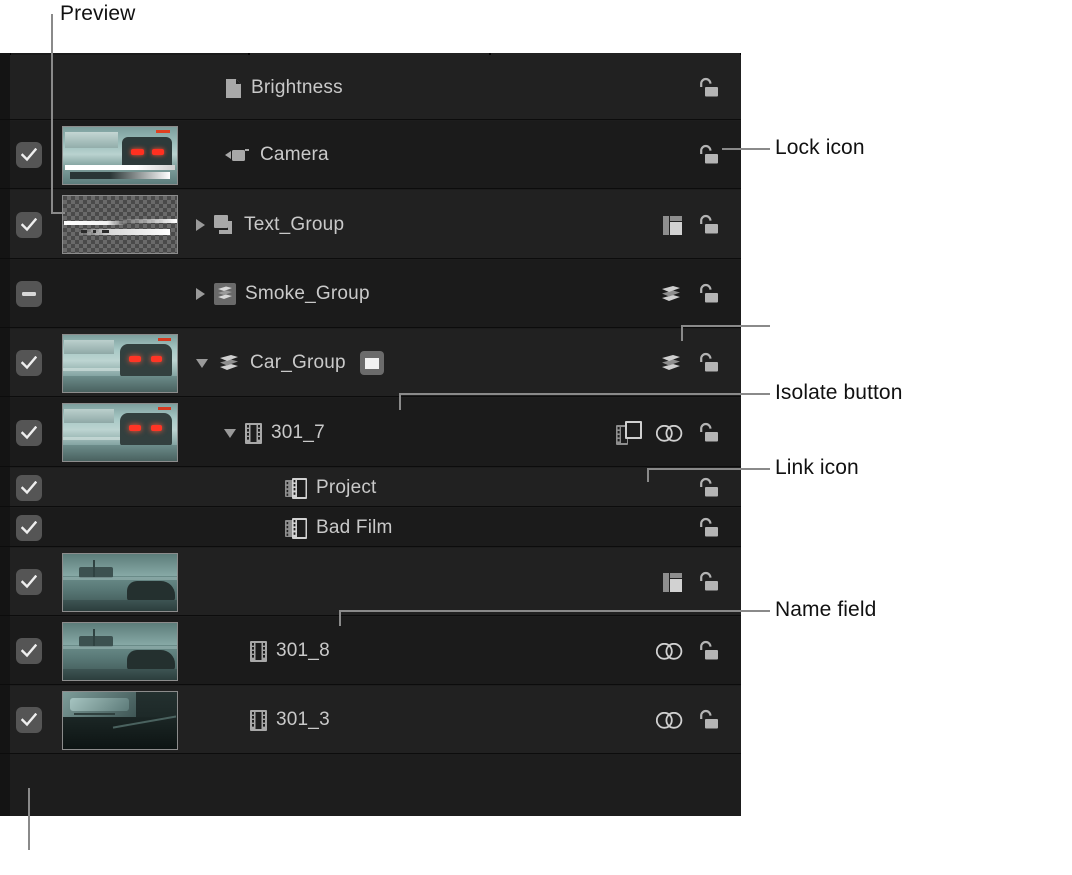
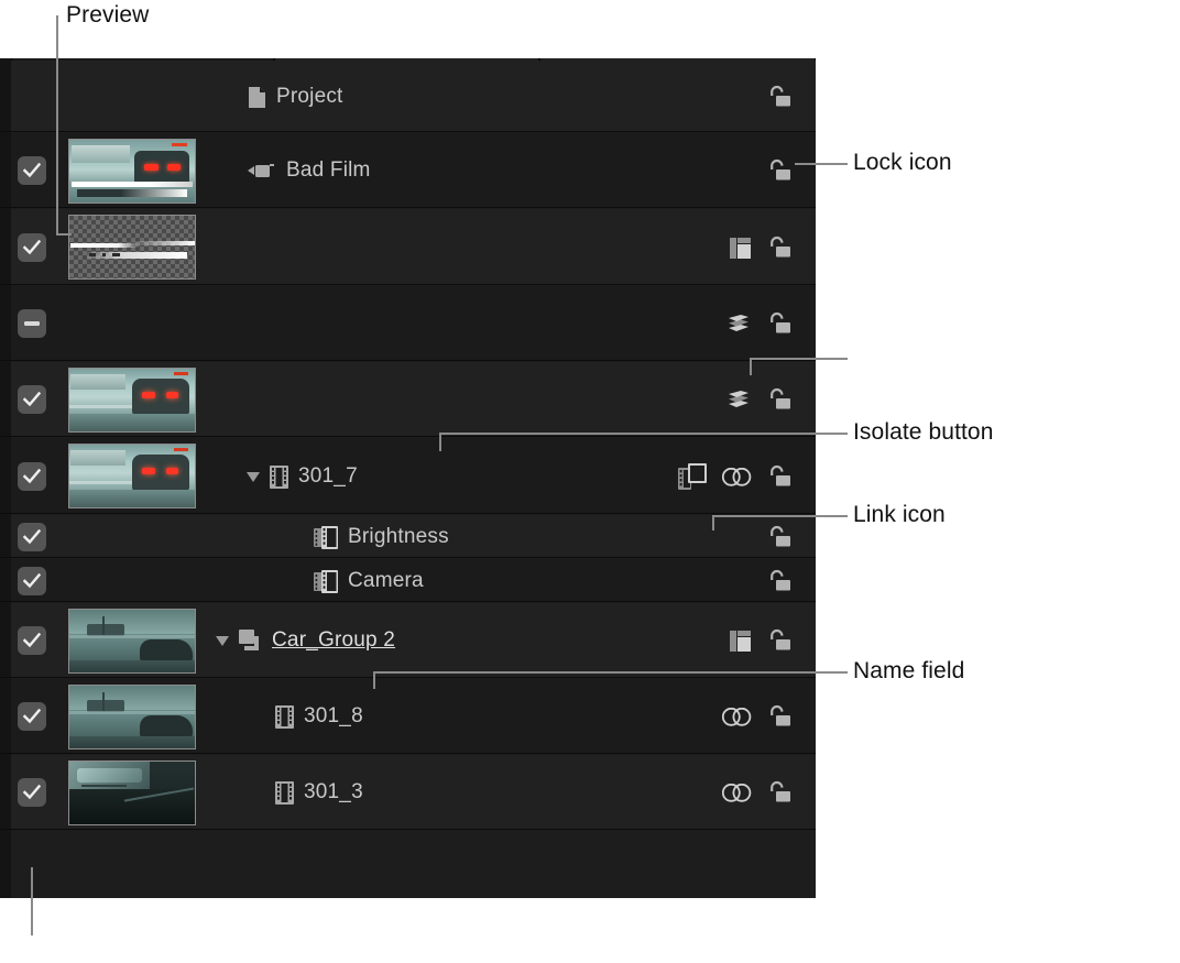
- Brightness
+ Project
- Camera
+ Bad Film
- Text_Group
- Smoke_Group
- Car_Group
  301_7
- Project
+ Brightness
- Bad Film
+ Camera
+ Car_Group 2
  301_8
  301_3
  Preview
  Lock icon
  Isolate button
  Link icon
  Name field
